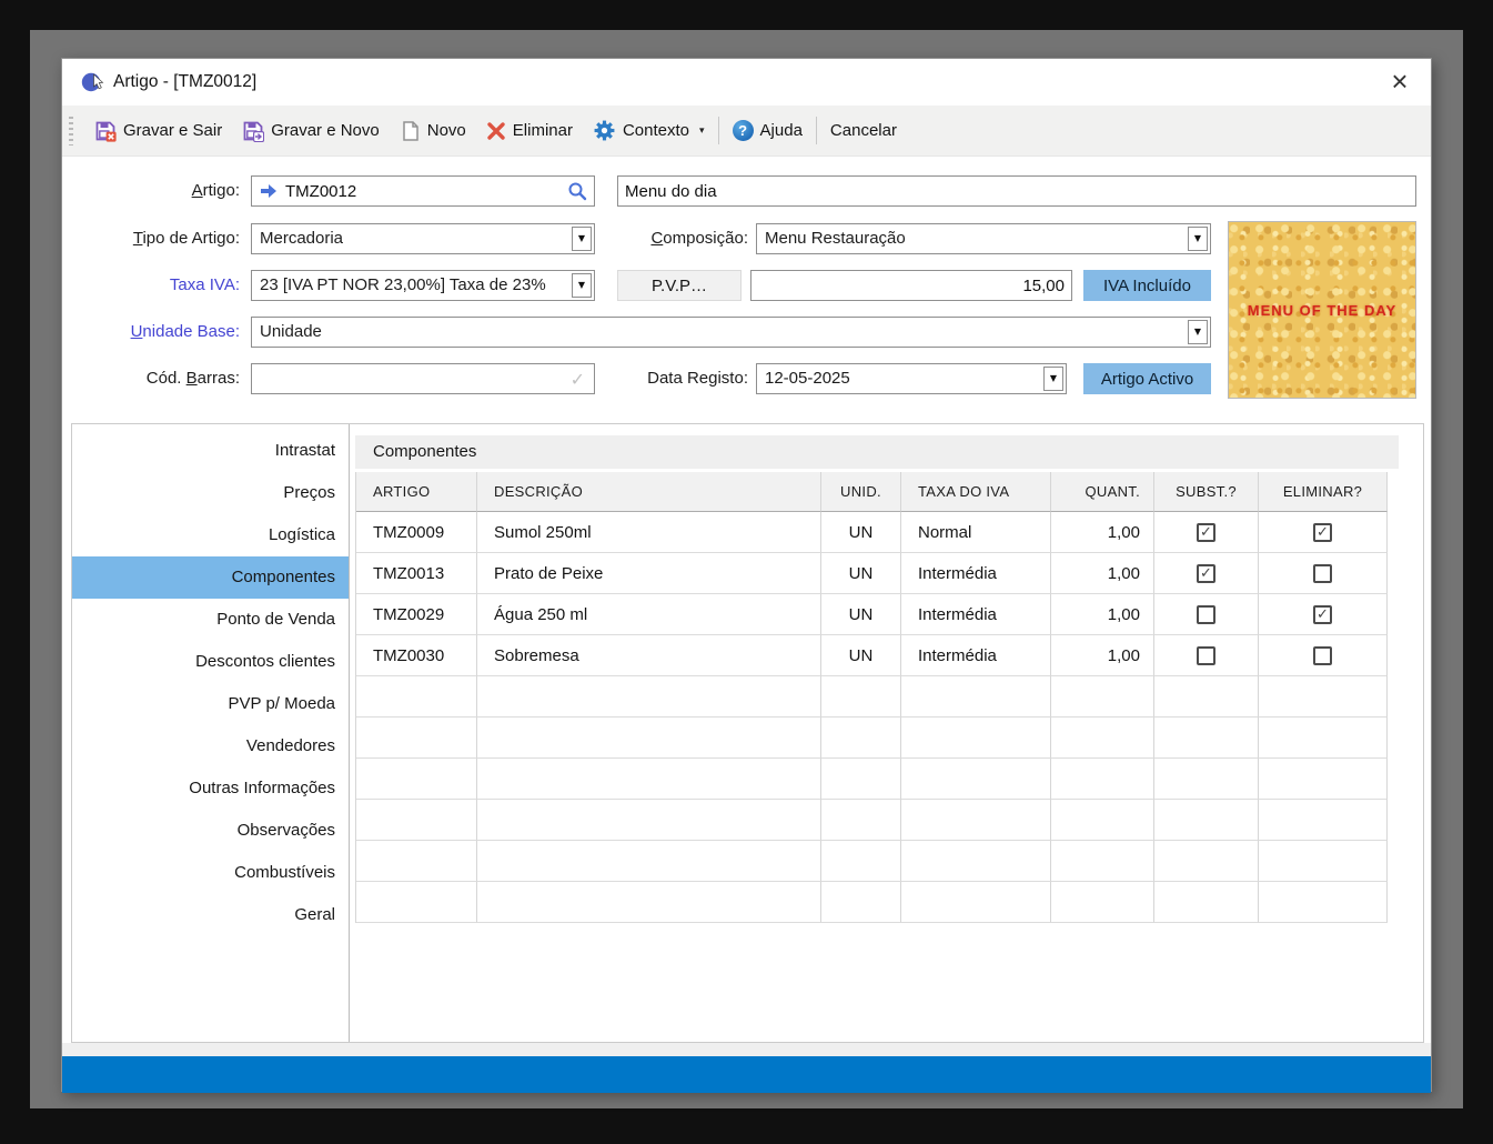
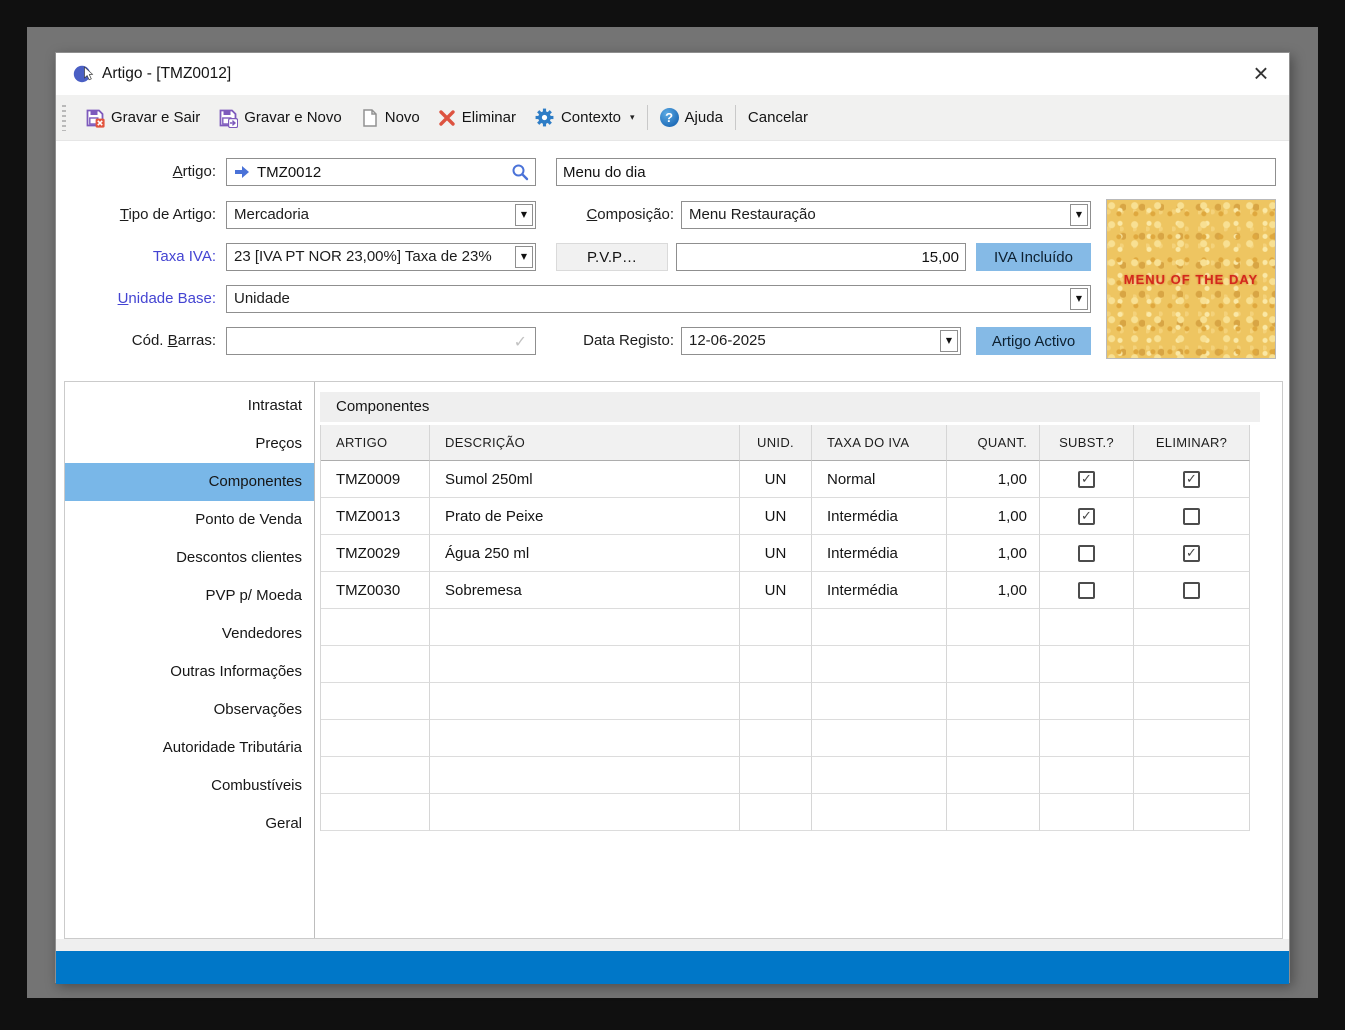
  Artigo - [TMZ0012]
  ×
  Gravar e Sair
  Gravar e Novo
  Novo
  Eliminar
  Contexto
  ▾
  Ajuda
  Cancelar
  Artigo:
  TMZ0012
  Menu do dia
  Tipo de Artigo:
  Mercadoria
  Composição:
  Menu Restauração
  Taxa IVA:
  23 [IVA PT NOR 23,00%] Taxa de 23%
  P.V.P…
  15,00
  IVA Incluído
  Unidade Base:
  Unidade
  Cód. Barras:
  Data Registo:
- 12-05-2025
+ 12-06-2025
  Artigo Activo
  MENU OF THE DAY
  Intrastat
  Preços
- Logística
  Componentes
  Ponto de Venda
  Descontos clientes
  PVP p/ Moeda
  Vendedores
  Outras Informações
  Observações
+ Autoridade Tributária
  Combustíveis
  Geral
  Componentes
  ARTIGO
  DESCRIÇÃO
  UNID.
  TAXA DO IVA
  QUANT.
  SUBST.?
  ELIMINAR?
  TMZ0009
  Sumol 250ml
  UN
  Normal
  1,00
  TMZ0013
  Prato de Peixe
  UN
  Intermédia
  1,00
  TMZ0029
  Água 250 ml
  UN
  Intermédia
  1,00
  TMZ0030
  Sobremesa
  UN
  Intermédia
  1,00
